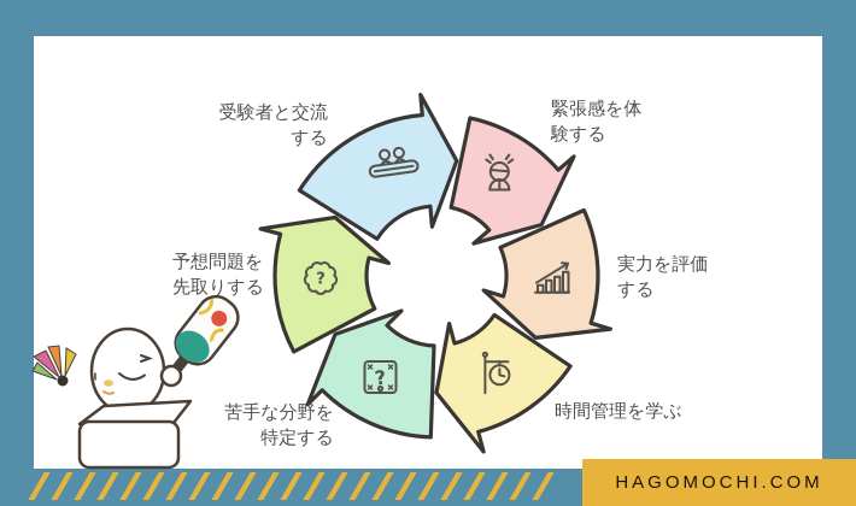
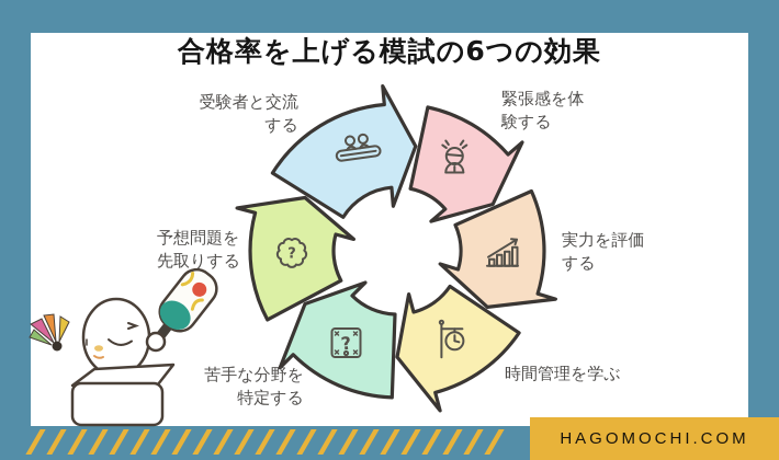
+ 合格率を上げる模試の6つの効果
  受験者と交流
  する
  緊張感を体
  験する
  実力を評価
  する
  時間管理を学ぶ
  苦手な分野を
  特定する
  予想問題を
  先取りする
  HAGOMOCHI.COM
